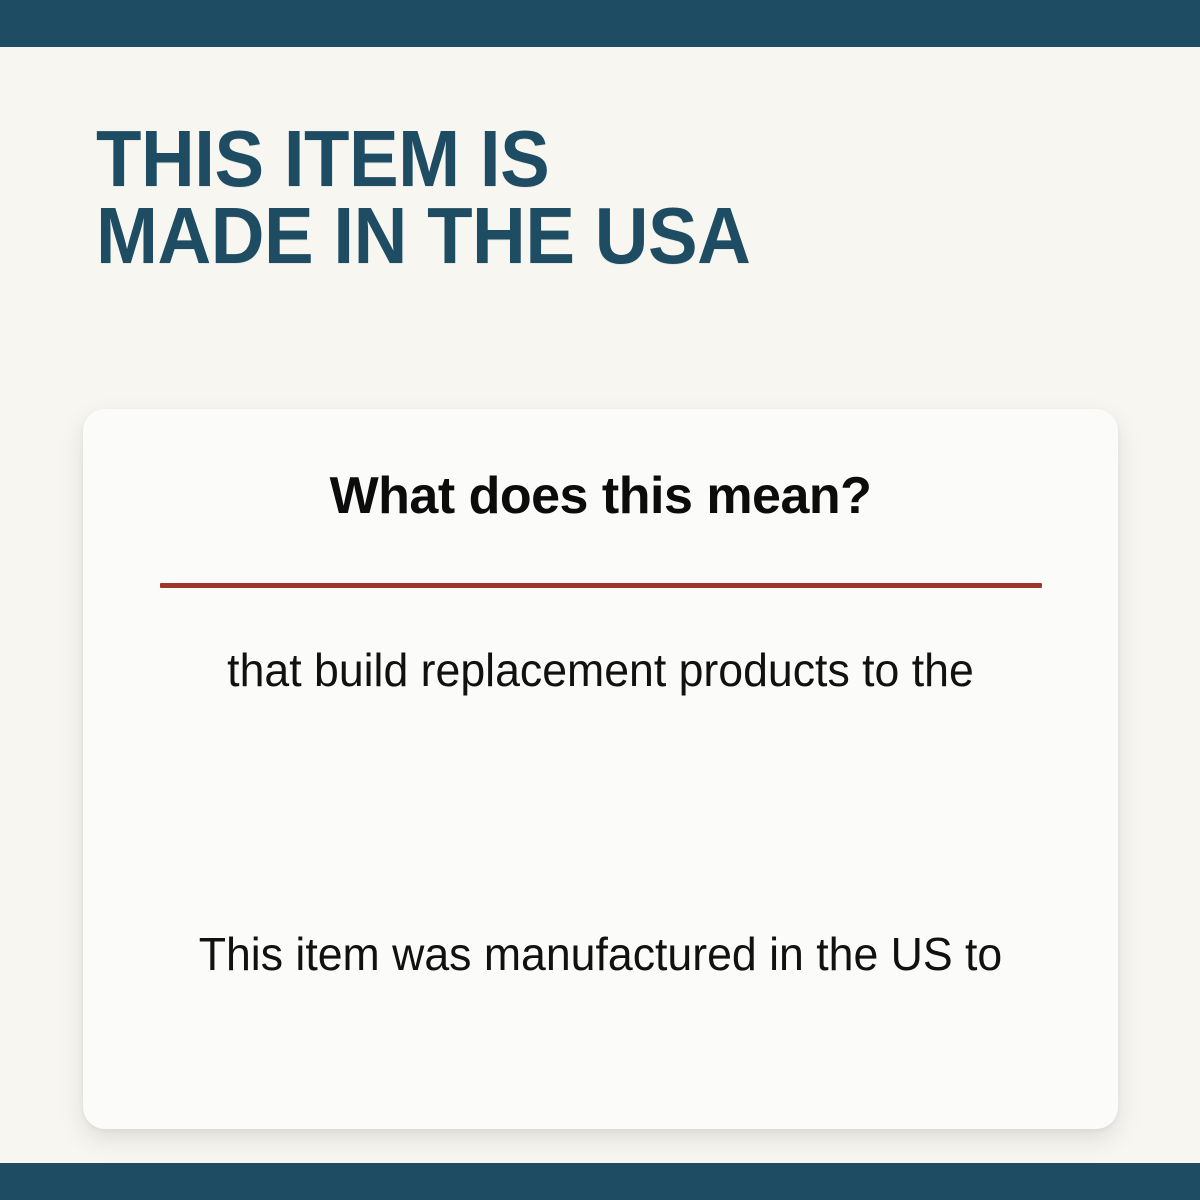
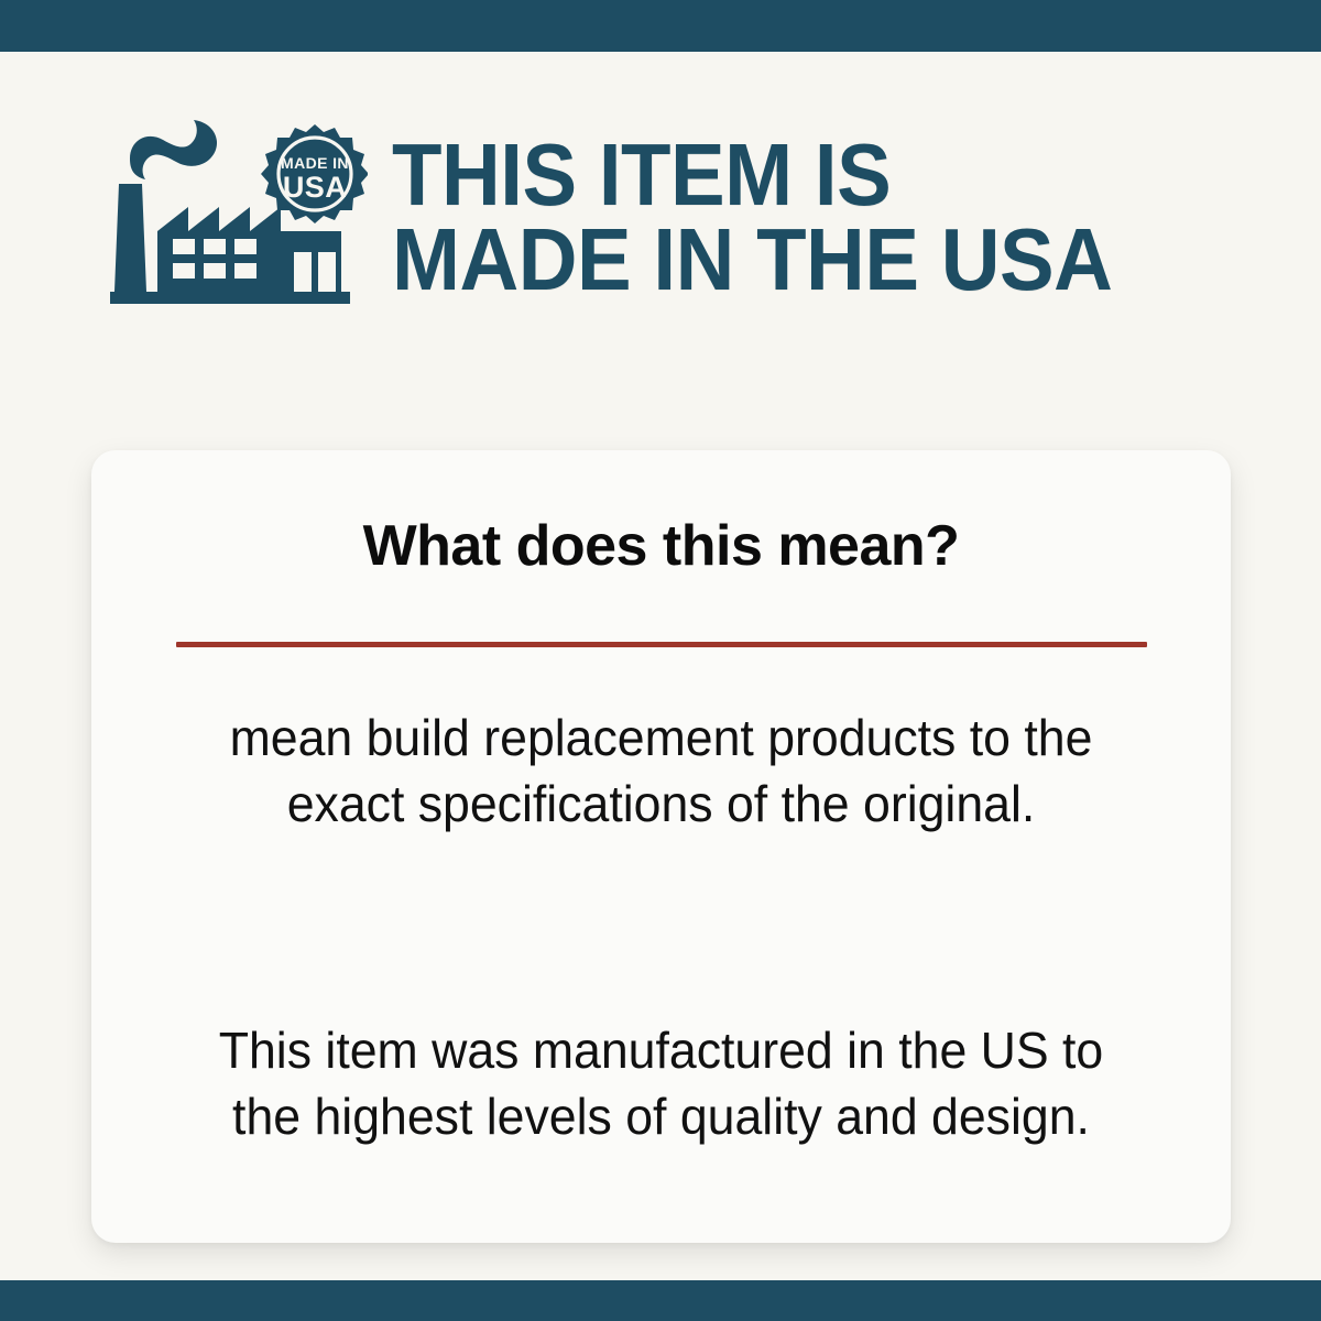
+ MADE IN
+ USA
  THIS ITEM IS
  MADE IN THE USA
  What does this mean?
- that build replacement products to the
+ mean build replacement products to the
+ exact specifications of the original.
  This item was manufactured in the US to
+ the highest levels of quality and design.
